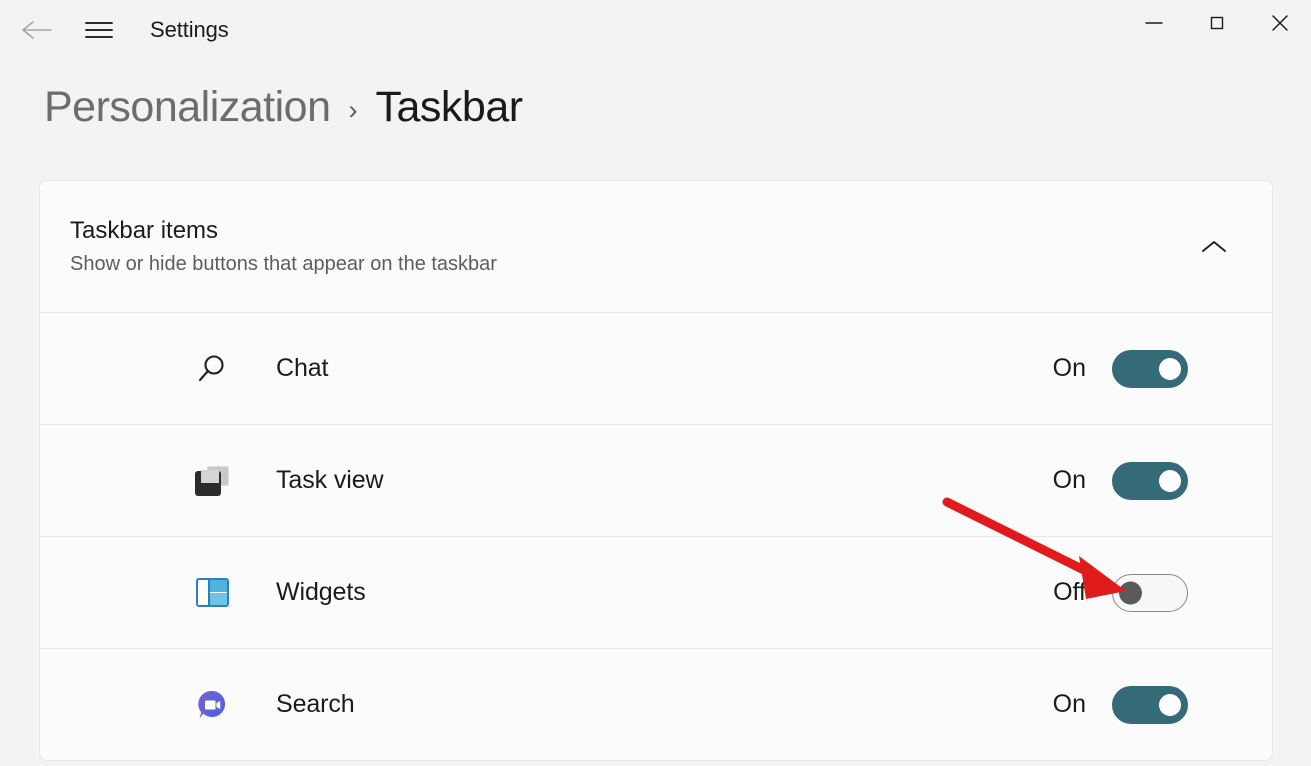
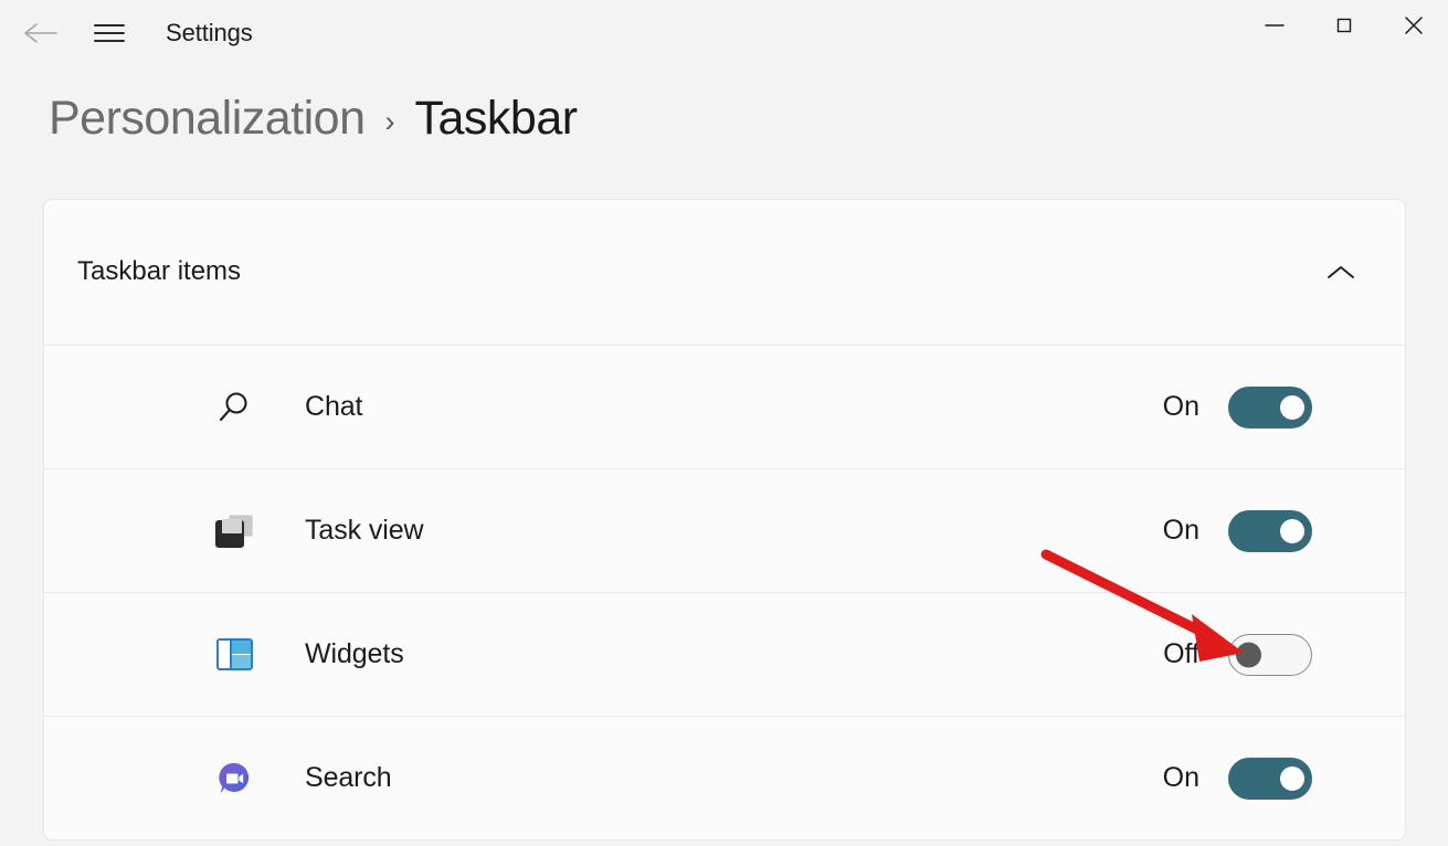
  Settings
  Personalization
  ›
  Taskbar
  Taskbar items
- Show or hide buttons that appear on the taskbar
  Chat
  On
  Task view
  On
  Widgets
  Off
  Search
  On
